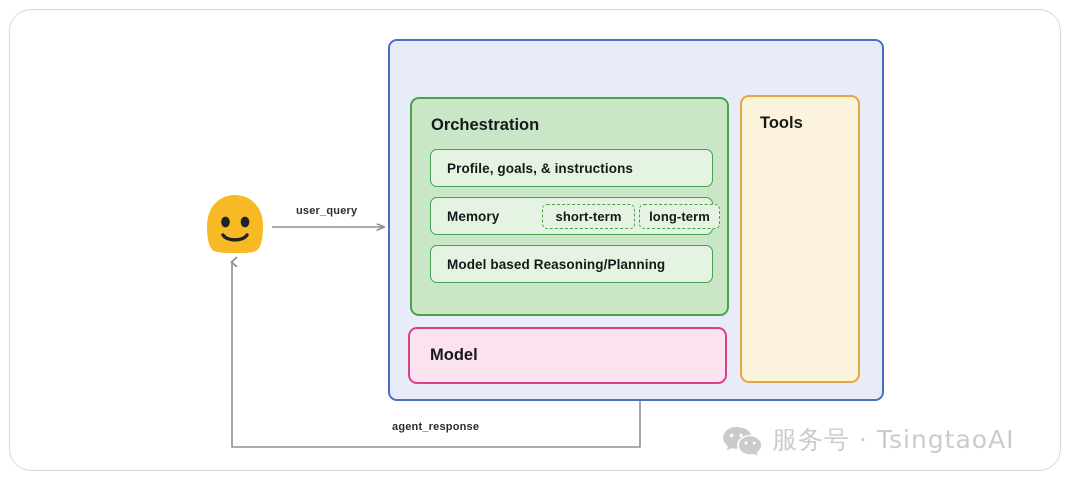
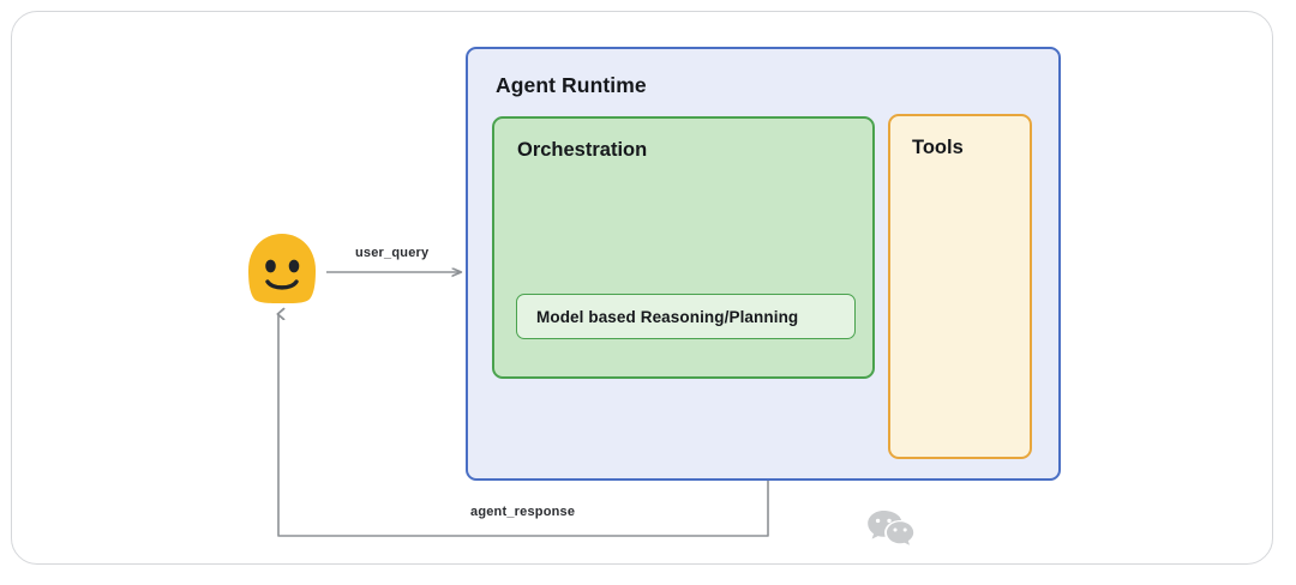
  user_query
  agent_response
+ Agent Runtime
  Orchestration
- Profile, goals, & instructions
- Memory
- short-term
- long-term
  Model based Reasoning/Planning
- Model
  Tools
- 服务号 · TsingtaoAI
